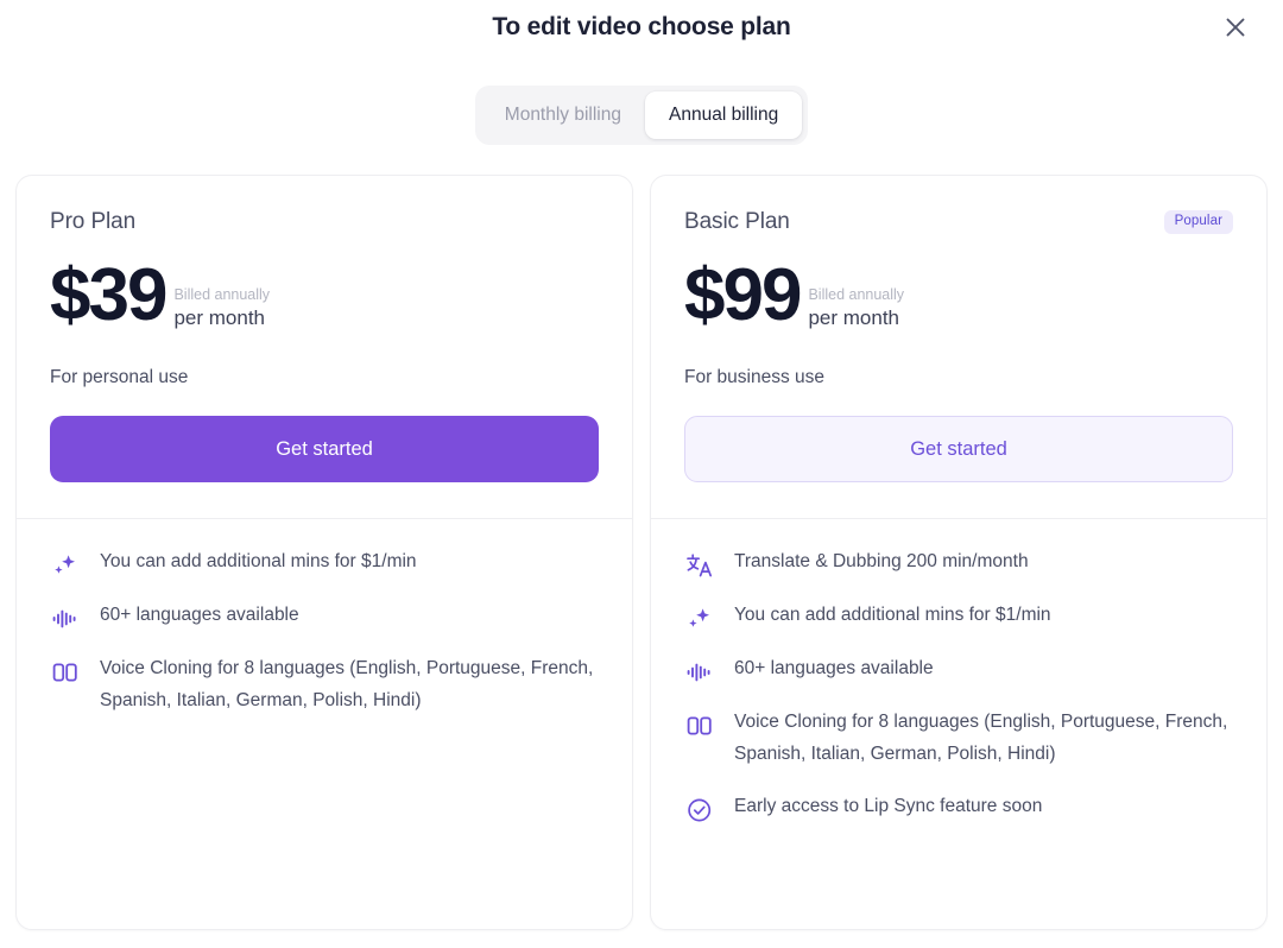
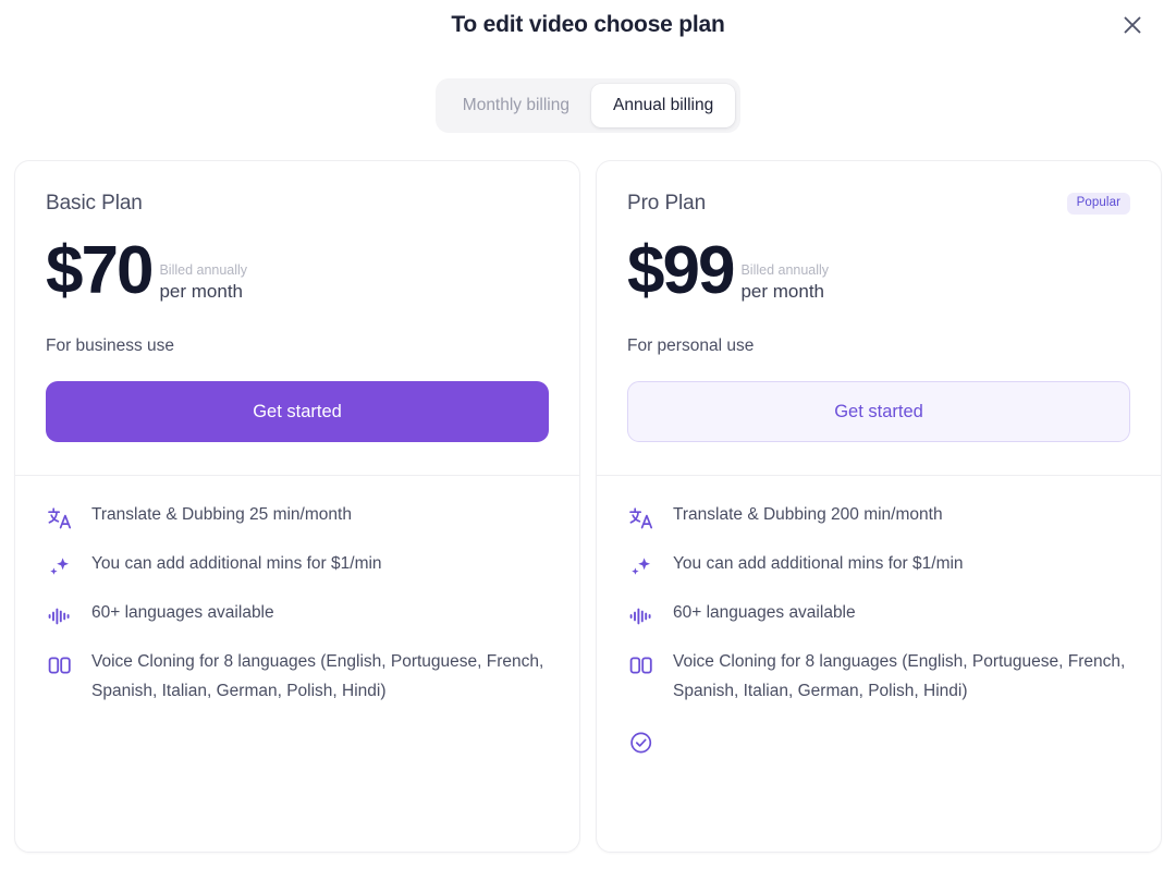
  To edit video choose plan
  Monthly billing
  Annual billing
- Pro Plan
+ Basic Plan
- $39
+ $70
  Billed annually
  per month
- For personal use
+ For business use
  Get started
+ Translate & Dubbing 25 min/month
  You can add additional mins for $1/min
  60+ languages available
  Voice Cloning for 8 languages (English, Portuguese, French, Spanish, Italian, German, Polish, Hindi)
- Basic Plan
+ Pro Plan
  Popular
  $99
  Billed annually
  per month
- For business use
+ For personal use
  Get started
  Translate & Dubbing 200 min/month
  You can add additional mins for $1/min
  60+ languages available
  Voice Cloning for 8 languages (English, Portuguese, French, Spanish, Italian, German, Polish, Hindi)
- Early access to Lip Sync feature soon
